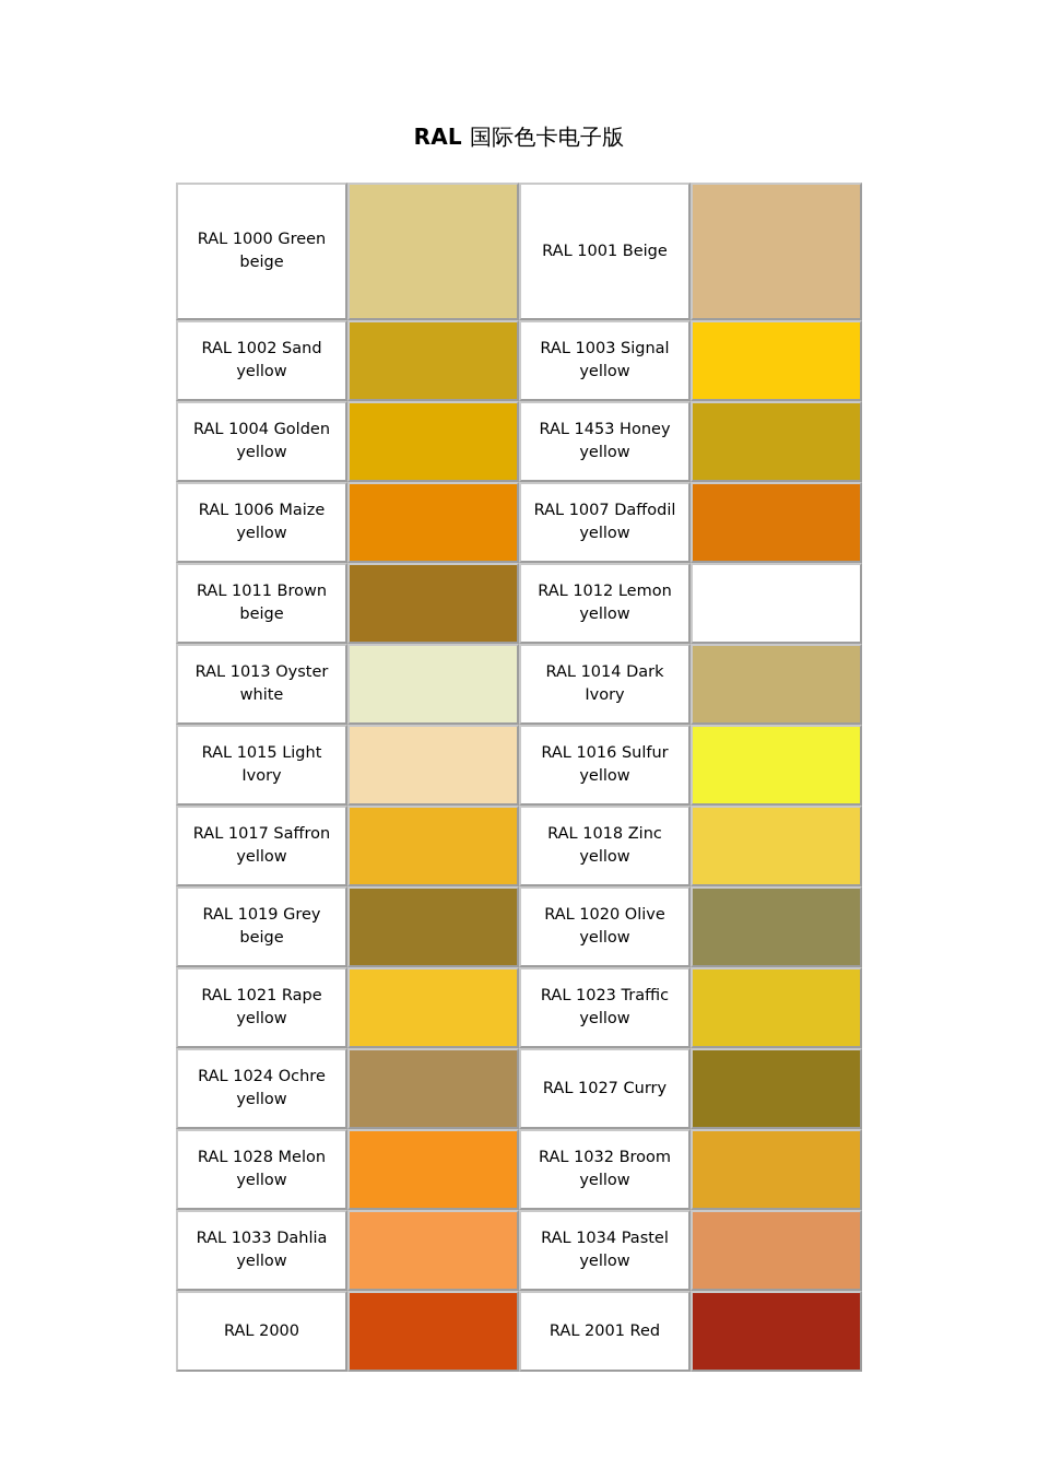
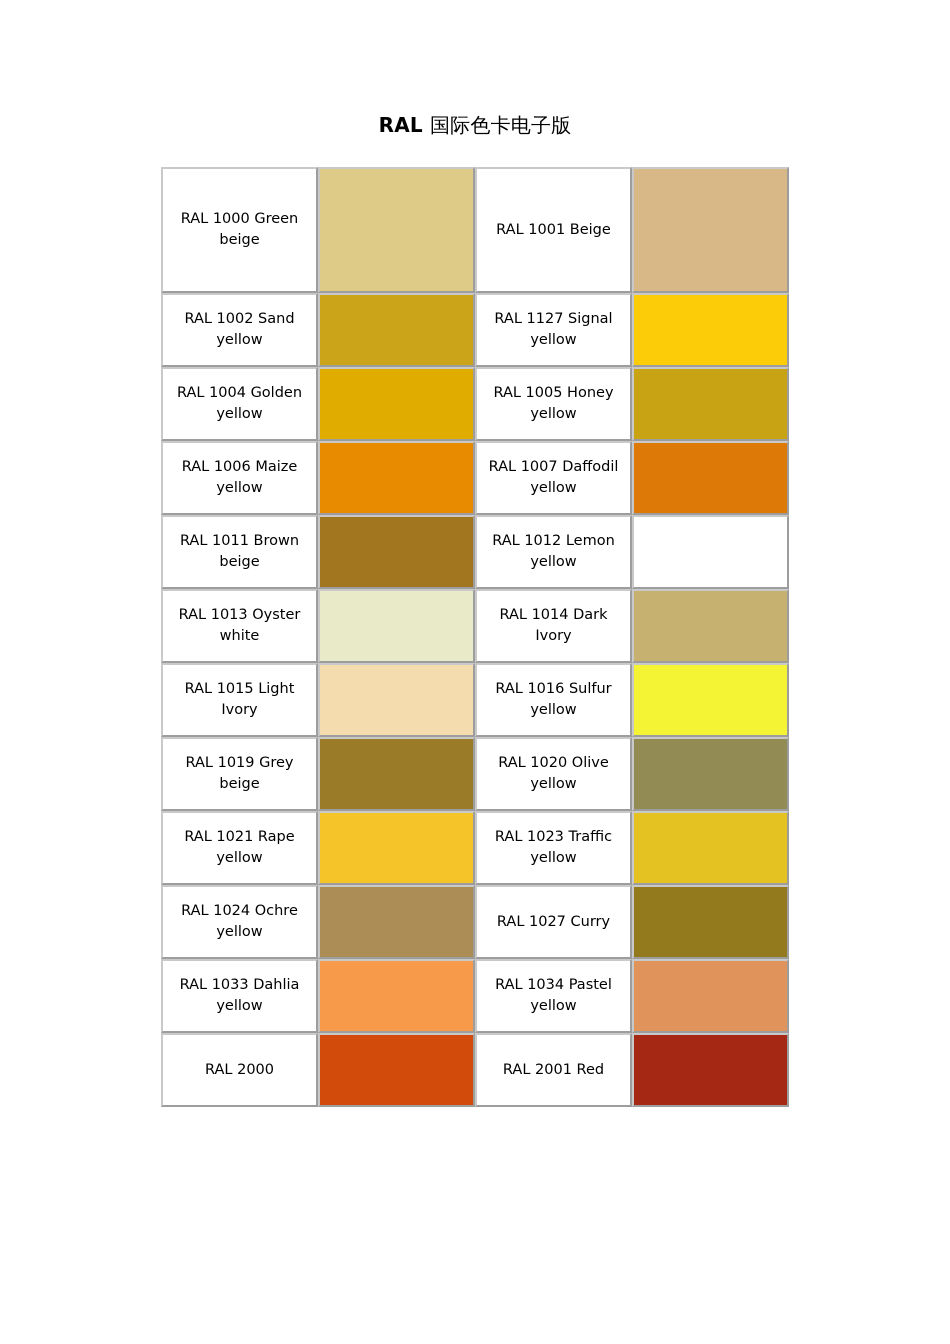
  RAL 国际色卡电子版
  RAL 1000 Green beige		RAL 1001 Beige
- RAL 1002 Sand yellow		RAL 1003 Signal yellow
+ RAL 1002 Sand yellow		RAL 1127 Signal yellow
- RAL 1004 Golden yellow		RAL 1453 Honey yellow
+ RAL 1004 Golden yellow		RAL 1005 Honey yellow
  RAL 1006 Maize yellow		RAL 1007 Daffodil yellow
  RAL 1011 Brown beige		RAL 1012 Lemon yellow
  RAL 1013 Oyster white		RAL 1014 Dark Ivory
  RAL 1015 Light Ivory		RAL 1016 Sulfur yellow
- RAL 1017 Saffron yellow		RAL 1018 Zinc yellow
  RAL 1019 Grey beige		RAL 1020 Olive yellow
  RAL 1021 Rape yellow		RAL 1023 Traffic yellow
  RAL 1024 Ochre yellow		RAL 1027 Curry
- RAL 1028 Melon yellow		RAL 1032 Broom yellow
  RAL 1033 Dahlia yellow		RAL 1034 Pastel yellow
  RAL 2000		RAL 2001 Red
